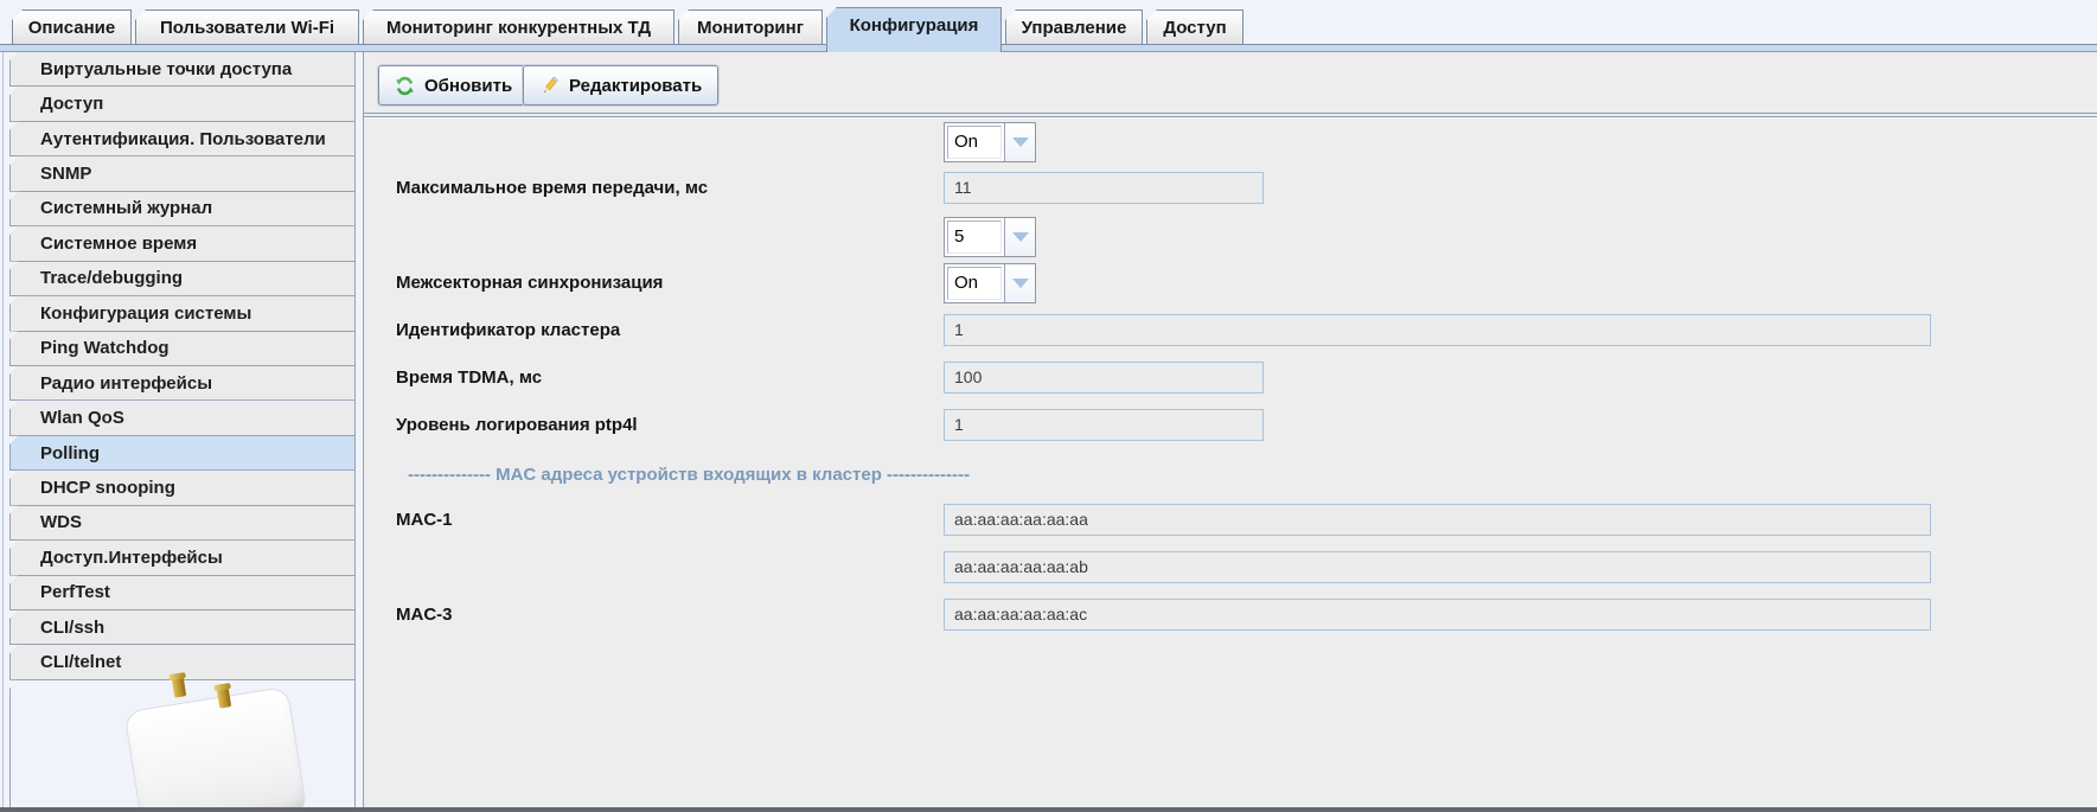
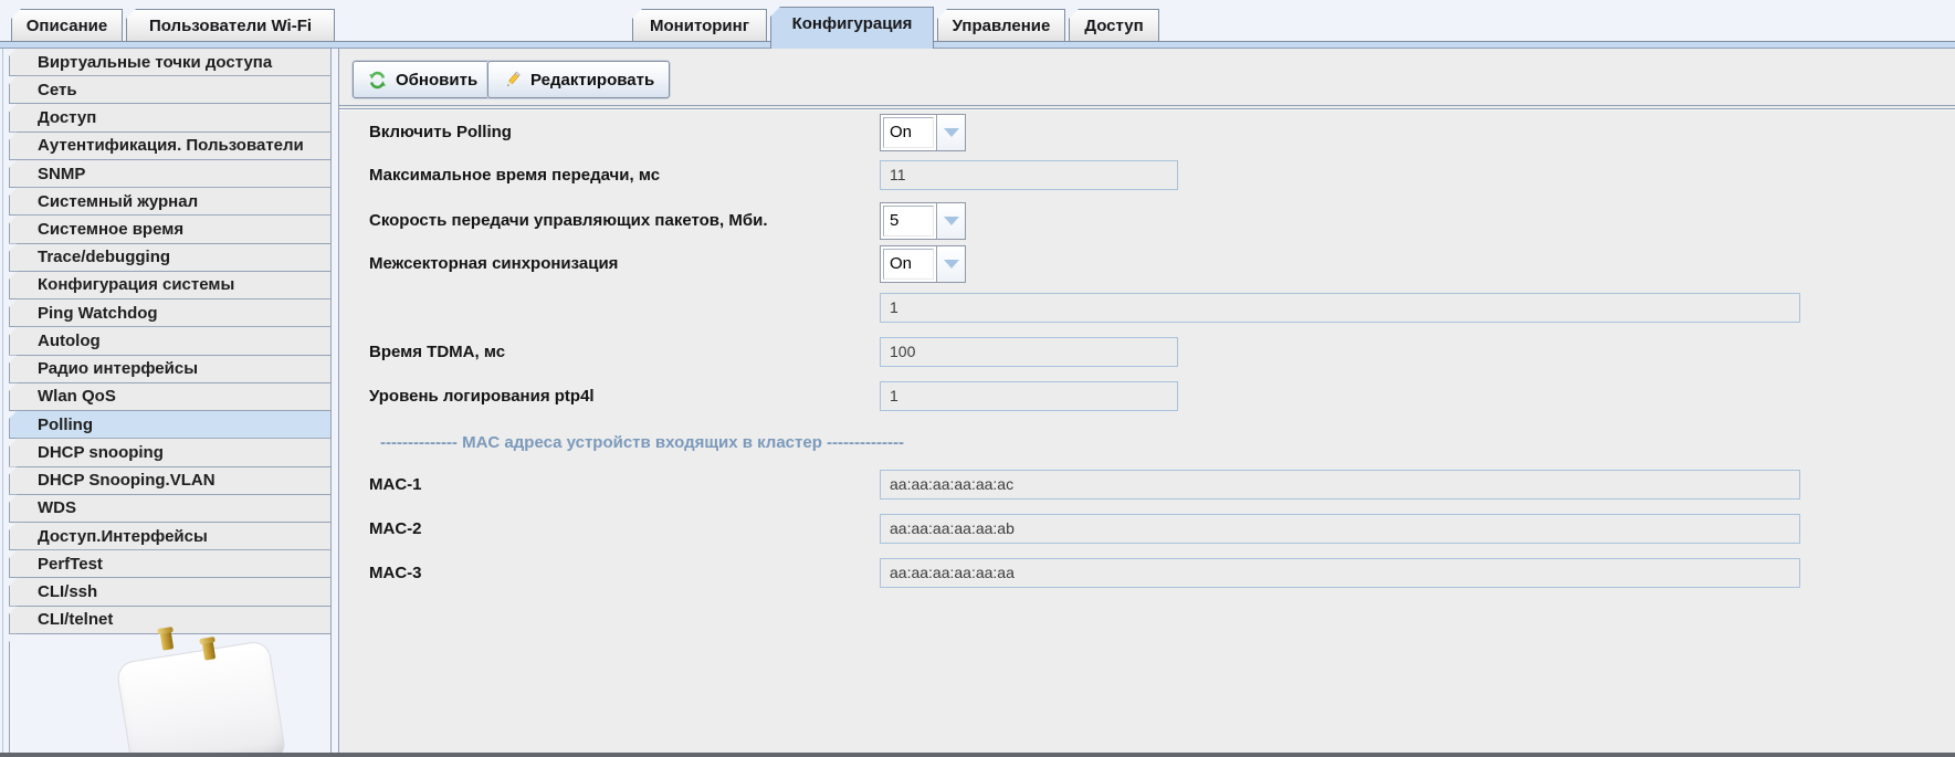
  Описание
  Пользователи Wi-Fi
- Мониторинг конкурентных ТД
  Мониторинг
  Конфигурация
  Управление
  Доступ
  Виртуальные точки доступа
+ Сеть
  Доступ
  Аутентификация. Пользователи
  SNMP
  Системный журнал
  Системное время
  Trace/debugging
  Конфигурация системы
  Ping Watchdog
+ Autolog
  Радио интерфейсы
  Wlan QoS
  Polling
  DHCP snooping
+ DHCP Snooping.VLAN
  WDS
  Доступ.Интерфейсы
  PerfTest
  CLI/ssh
  CLI/telnet
  Обновить
  Редактировать
  -------------- MAC адреса устройств входящих в кластер --------------
+ Включить Polling
  On
  Максимальное время передачи, мс
  11
+ Скорость передачи управляющих пакетов, Мби.
  5
  Межсекторная синхронизация
  On
- Идентификатор кластера
  1
  Время TDMA, мс
  100
  Уровень логирования ptp4l
  1
  MAC-1
- aa:aa:aa:aa:aa:aa
+ aa:aa:aa:aa:aa:ac
+ MAC-2
  aa:aa:aa:aa:aa:ab
  MAC-3
- aa:aa:aa:aa:aa:ac
+ aa:aa:aa:aa:aa:aa
